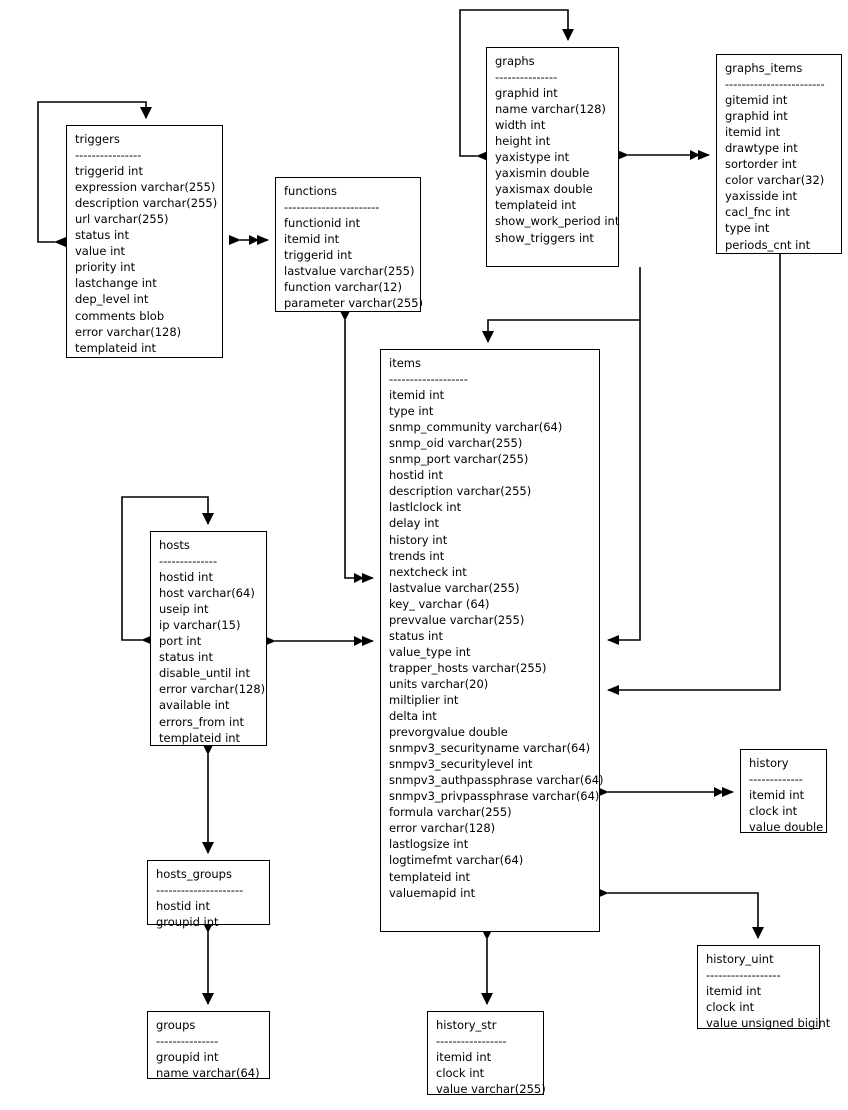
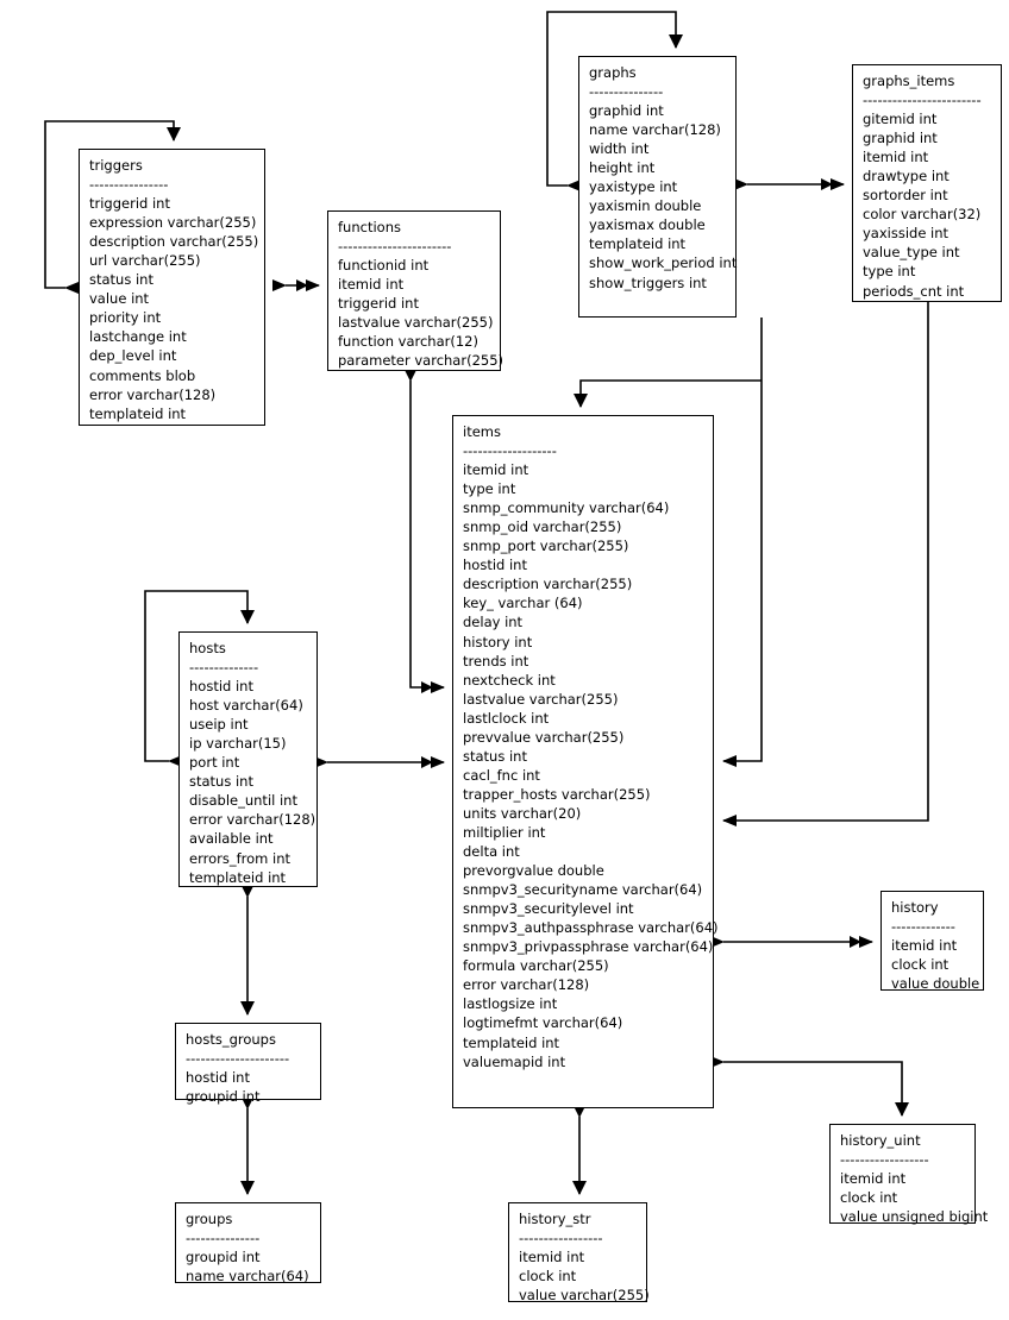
  triggers
  ----------------
  triggerid int
  expression varchar(255)
  description varchar(255)
  url varchar(255)
  status int
  value int
  priority int
  lastchange int
  dep_level int
  comments blob
  error varchar(128)
  templateid int
  functions
  -----------------------
  functionid int
  itemid int
  triggerid int
  lastvalue varchar(255)
  function varchar(12)
  parameter varchar(255)
  graphs
  ---------------
  graphid int
  name varchar(128)
  width int
  height int
  yaxistype int
  yaxismin double
  yaxismax double
  templateid int
  show_work_period int
  show_triggers int
  graphs_items
  ------------------------
  gitemid int
  graphid int
  itemid int
  drawtype int
  sortorder int
  color varchar(32)
  yaxisside int
- cacl_fnc int
+ value_type int
  type int
  periods_cnt int
  items
  -------------------
  itemid int
  type int
  snmp_community varchar(64)
  snmp_oid varchar(255)
  snmp_port varchar(255)
  hostid int
  description varchar(255)
- lastlclock int
+ key_ varchar (64)
  delay int
  history int
  trends int
  nextcheck int
  lastvalue varchar(255)
- key_ varchar (64)
+ lastlclock int
  prevvalue varchar(255)
  status int
- value_type int
+ cacl_fnc int
  trapper_hosts varchar(255)
  units varchar(20)
  miltiplier int
  delta int
  prevorgvalue double
  snmpv3_securityname varchar(64)
  snmpv3_securitylevel int
  snmpv3_authpassphrase varchar(64)
  snmpv3_privpassphrase varchar(64)
  formula varchar(255)
  error varchar(128)
  lastlogsize int
  logtimefmt varchar(64)
  templateid int
  valuemapid int
  hosts
  --------------
  hostid int
  host varchar(64)
  useip int
  ip varchar(15)
  port int
  status int
  disable_until int
  error varchar(128)
  available int
  errors_from int
  templateid int
  hosts_groups
  ---------------------
  hostid int
  groupid int
  groups
  ---------------
  groupid int
  name varchar(64)
  history
  -------------
  itemid int
  clock int
  value double
  history_uint
  ------------------
  itemid int
  clock int
  value unsigned bigint
  history_str
  -----------------
  itemid int
  clock int
  value varchar(255)
